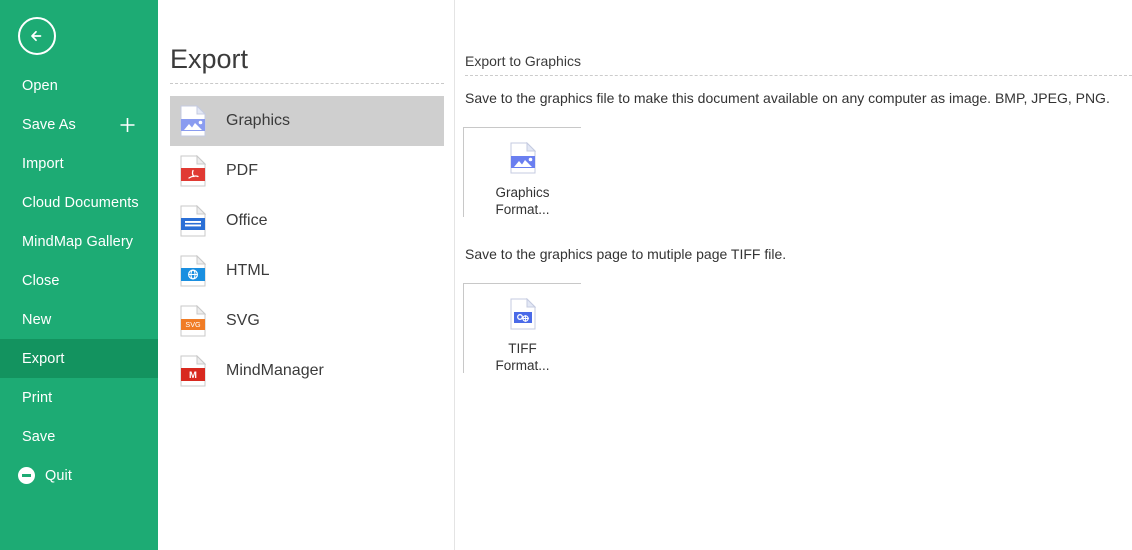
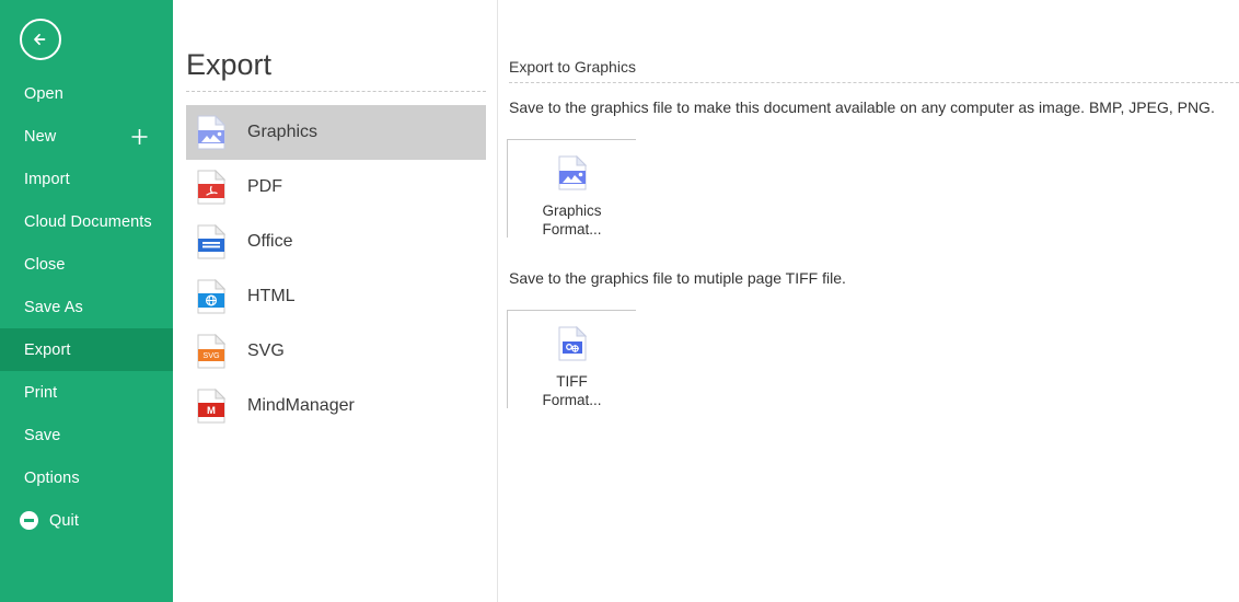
  Open
- Save As
+ New
  Import
  Cloud Documents
- MindMap Gallery
  Close
- New
+ Save As
  Export
  Print
  Save
+ Options
  Quit
  Export
  Graphics
  PDF
  Office
  HTML
  SVG
  SVG
  M
  MindManager
  Export to Graphics
  Save to the graphics file to make this document available on any computer as image. BMP, JPEG, PNG.
  Graphics
  Format...
- Save to the graphics page to mutiple page TIFF file.
+ Save to the graphics file to mutiple page TIFF file.
  TIFF
  Format...
